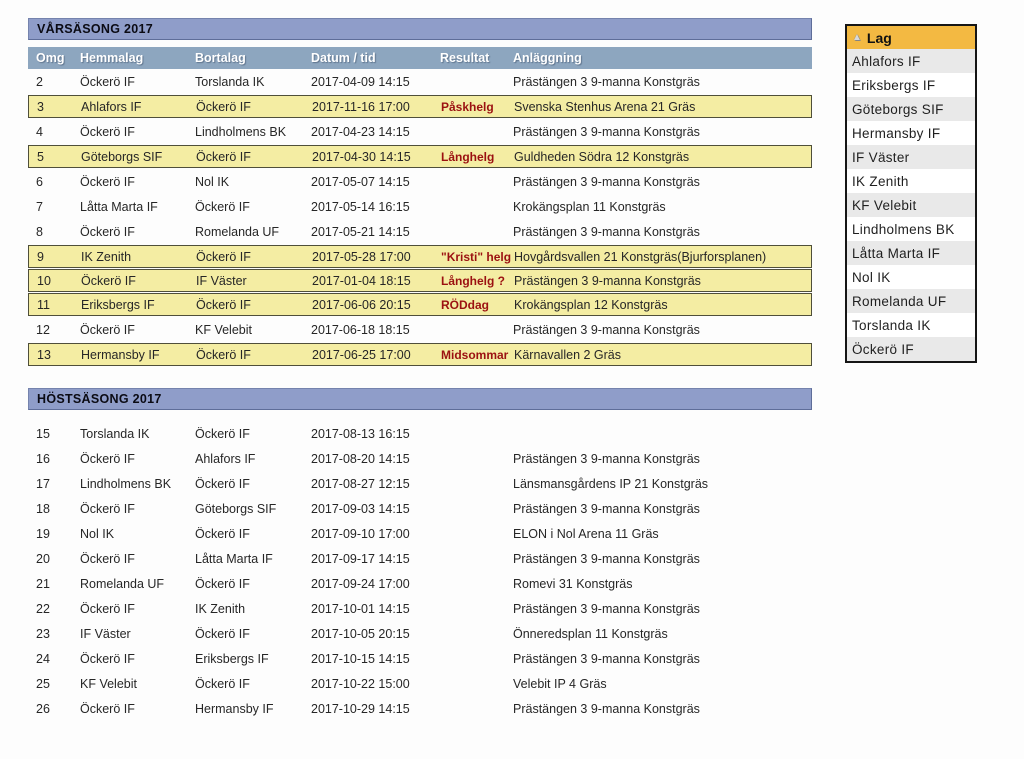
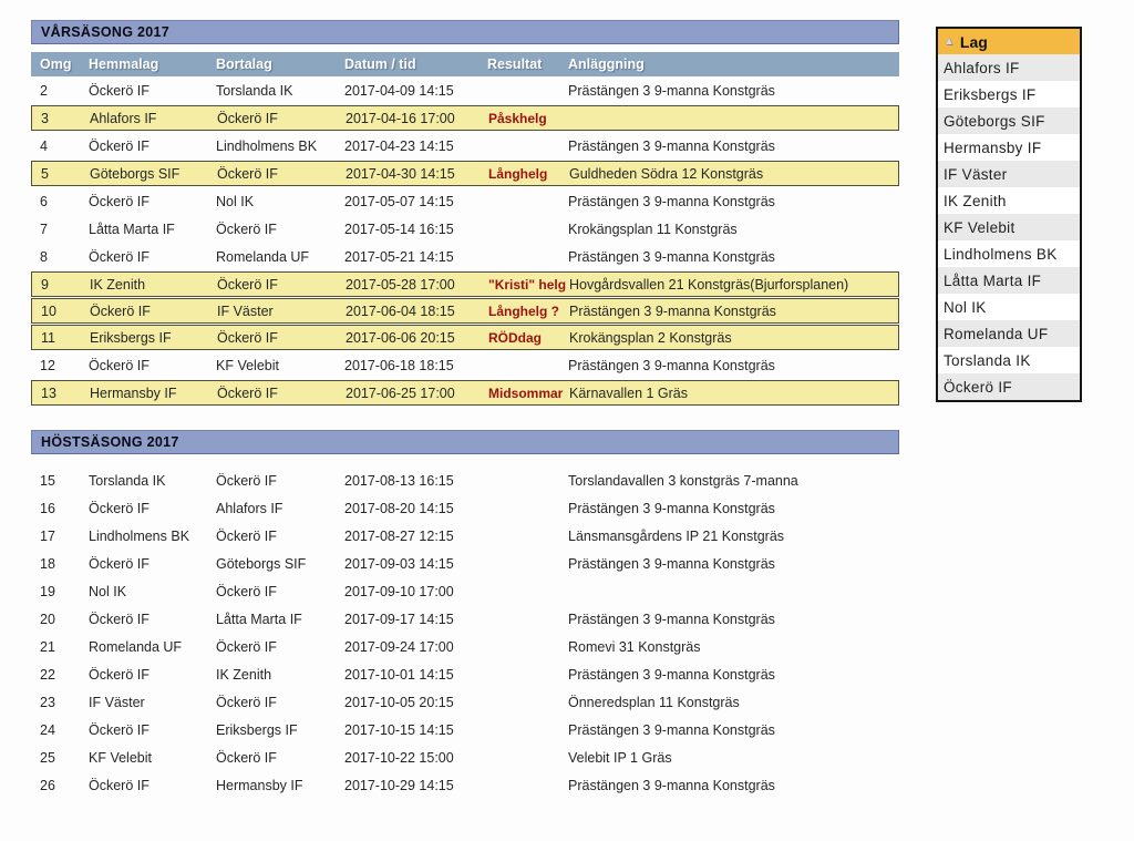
  VÅRSÄSONG 2017
  Omg
  Hemmalag
  Bortalag
  Datum / tid
  Resultat
  Anläggning
  2
  Öckerö IF
  Torslanda IK
  2017-04-09 14:15
  Prästängen 3 9-manna Konstgräs
  3
  Ahlafors IF
  Öckerö IF
- 2017-11-16 17:00
+ 2017-04-16 17:00
  Påskhelg
- Svenska Stenhus Arena 21 Gräs
  4
  Öckerö IF
  Lindholmens BK
  2017-04-23 14:15
  Prästängen 3 9-manna Konstgräs
  5
  Göteborgs SIF
  Öckerö IF
  2017-04-30 14:15
  Långhelg
  Guldheden Södra 12 Konstgräs
  6
  Öckerö IF
  Nol IK
  2017-05-07 14:15
  Prästängen 3 9-manna Konstgräs
  7
  Låtta Marta IF
  Öckerö IF
  2017-05-14 16:15
  Krokängsplan 11 Konstgräs
  8
  Öckerö IF
  Romelanda UF
  2017-05-21 14:15
  Prästängen 3 9-manna Konstgräs
  9
  IK Zenith
  Öckerö IF
  2017-05-28 17:00
  "Kristi" helg
  Hovgårdsvallen 21 Konstgräs(Bjurforsplanen)
  10
  Öckerö IF
  IF Väster
- 2017-01-04 18:15
+ 2017-06-04 18:15
  Långhelg ?
  Prästängen 3 9-manna Konstgräs
  11
  Eriksbergs IF
  Öckerö IF
  2017-06-06 20:15
  RÖDdag
- Krokängsplan 12 Konstgräs
+ Krokängsplan 2 Konstgräs
  12
  Öckerö IF
  KF Velebit
  2017-06-18 18:15
  Prästängen 3 9-manna Konstgräs
  13
  Hermansby IF
  Öckerö IF
  2017-06-25 17:00
  Midsommar
- Kärnavallen 2 Gräs
+ Kärnavallen 1 Gräs
  HÖSTSÄSONG 2017
  15
  Torslanda IK
  Öckerö IF
  2017-08-13 16:15
+ Torslandavallen 3 konstgräs 7-manna
  16
  Öckerö IF
  Ahlafors IF
  2017-08-20 14:15
  Prästängen 3 9-manna Konstgräs
  17
  Lindholmens BK
  Öckerö IF
  2017-08-27 12:15
  Länsmansgårdens IP 21 Konstgräs
  18
  Öckerö IF
  Göteborgs SIF
  2017-09-03 14:15
  Prästängen 3 9-manna Konstgräs
  19
  Nol IK
  Öckerö IF
  2017-09-10 17:00
- ELON i Nol Arena 11 Gräs
  20
  Öckerö IF
  Låtta Marta IF
  2017-09-17 14:15
  Prästängen 3 9-manna Konstgräs
  21
  Romelanda UF
  Öckerö IF
  2017-09-24 17:00
  Romevi 31 Konstgräs
  22
  Öckerö IF
  IK Zenith
  2017-10-01 14:15
  Prästängen 3 9-manna Konstgräs
  23
  IF Väster
  Öckerö IF
  2017-10-05 20:15
  Önneredsplan 11 Konstgräs
  24
  Öckerö IF
  Eriksbergs IF
  2017-10-15 14:15
  Prästängen 3 9-manna Konstgräs
  25
  KF Velebit
  Öckerö IF
  2017-10-22 15:00
- Velebit IP 4 Gräs
+ Velebit IP 1 Gräs
  26
  Öckerö IF
  Hermansby IF
  2017-10-29 14:15
  Prästängen 3 9-manna Konstgräs
  ▲
  Lag
  Ahlafors IF
  Eriksbergs IF
  Göteborgs SIF
  Hermansby IF
  IF Väster
  IK Zenith
  KF Velebit
  Lindholmens BK
  Låtta Marta IF
  Nol IK
  Romelanda UF
  Torslanda IK
  Öckerö IF
